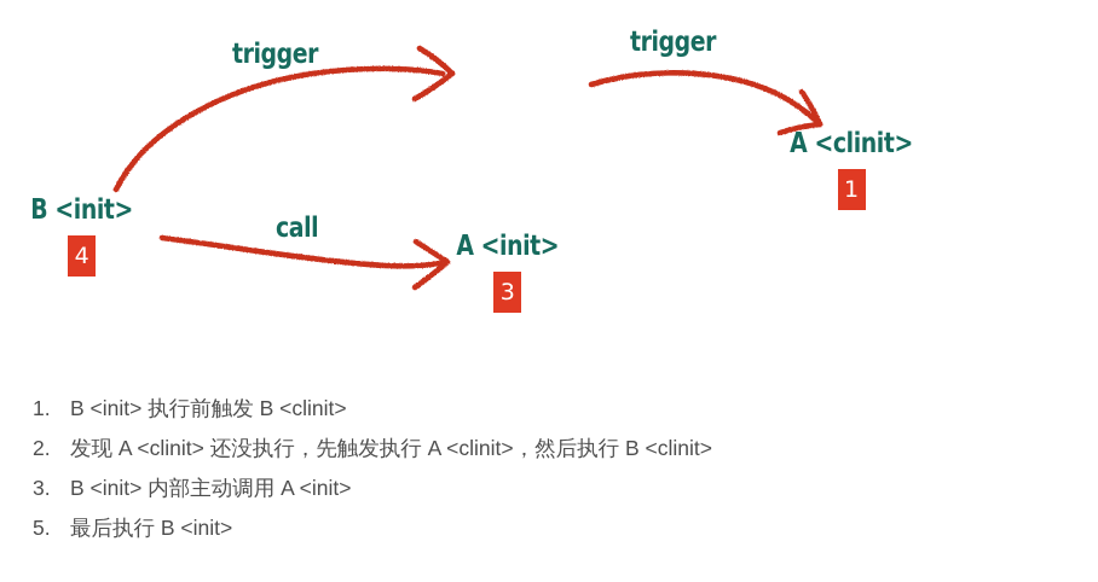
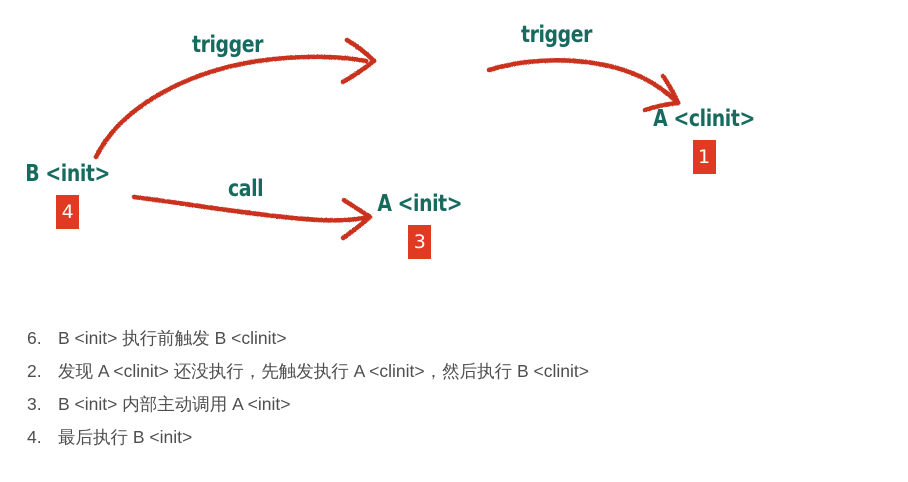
  B <init>
  4
  A <clinit>
  1
  A <init>
  3
  trigger
  trigger
  call
- 1.
+ 6.
  B <init> 执行前触发 B <clinit>
  2.
  发现 A <clinit> 还没执行，先触发执行 A <clinit>，然后执行 B <clinit>
  3.
  B <init> 内部主动调用 A <init>
- 5.
+ 4.
  最后执行 B <init>
